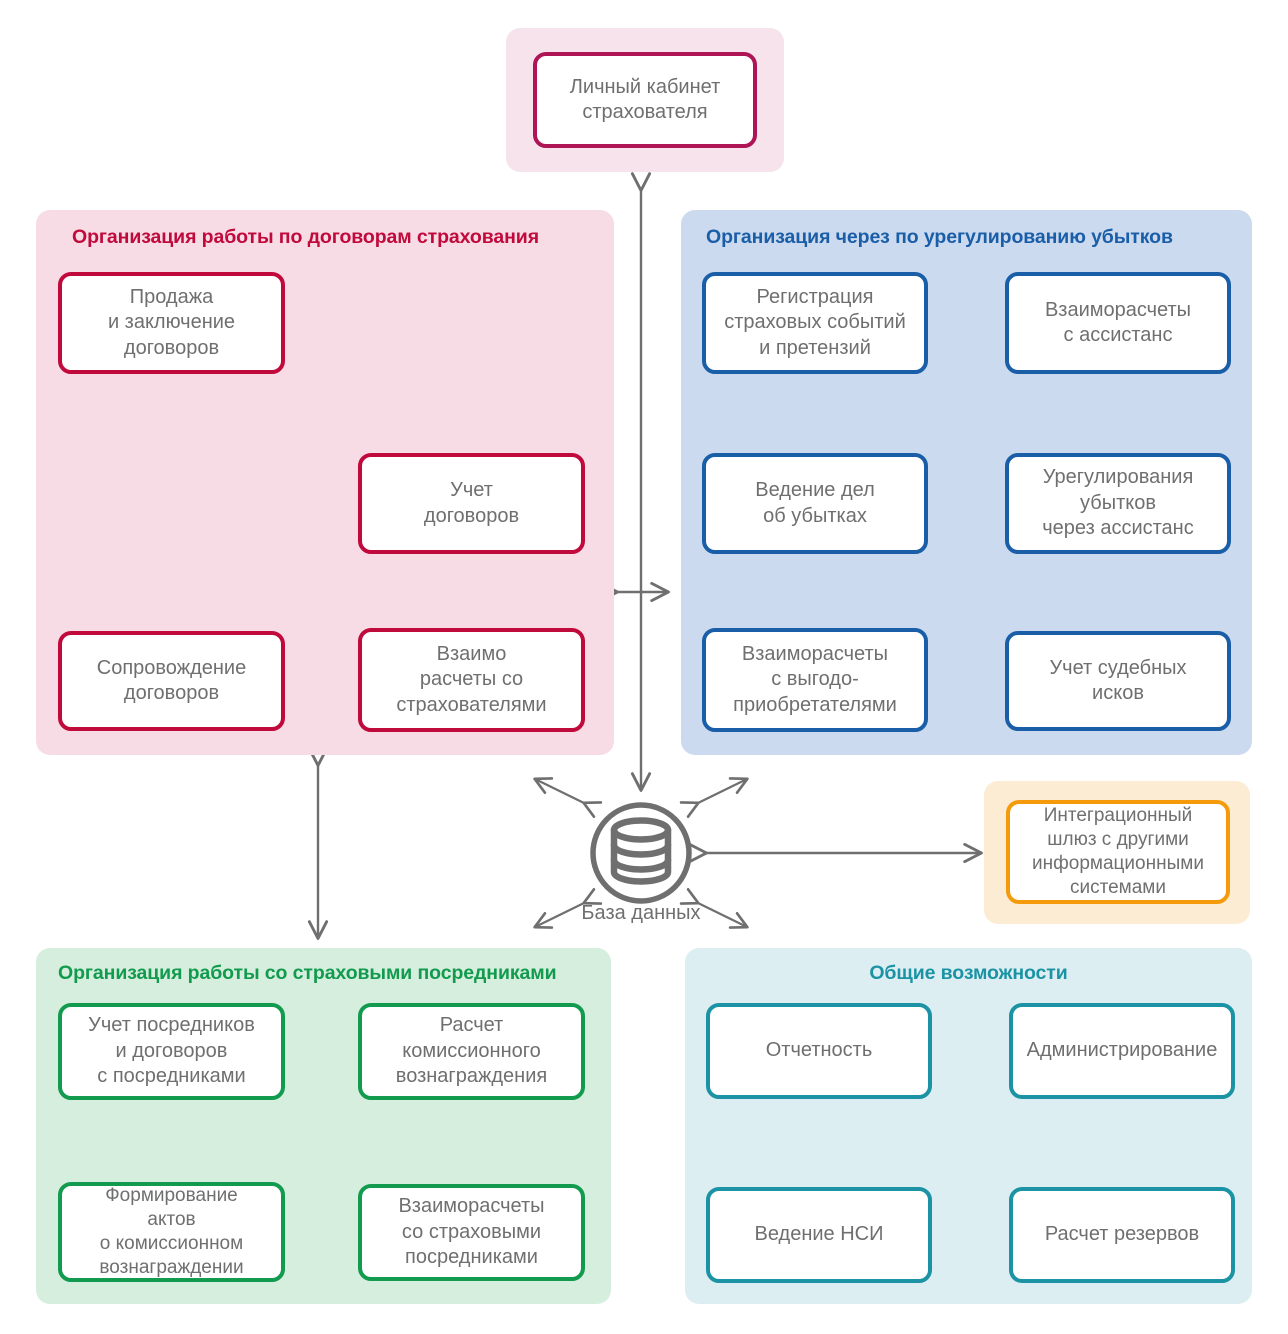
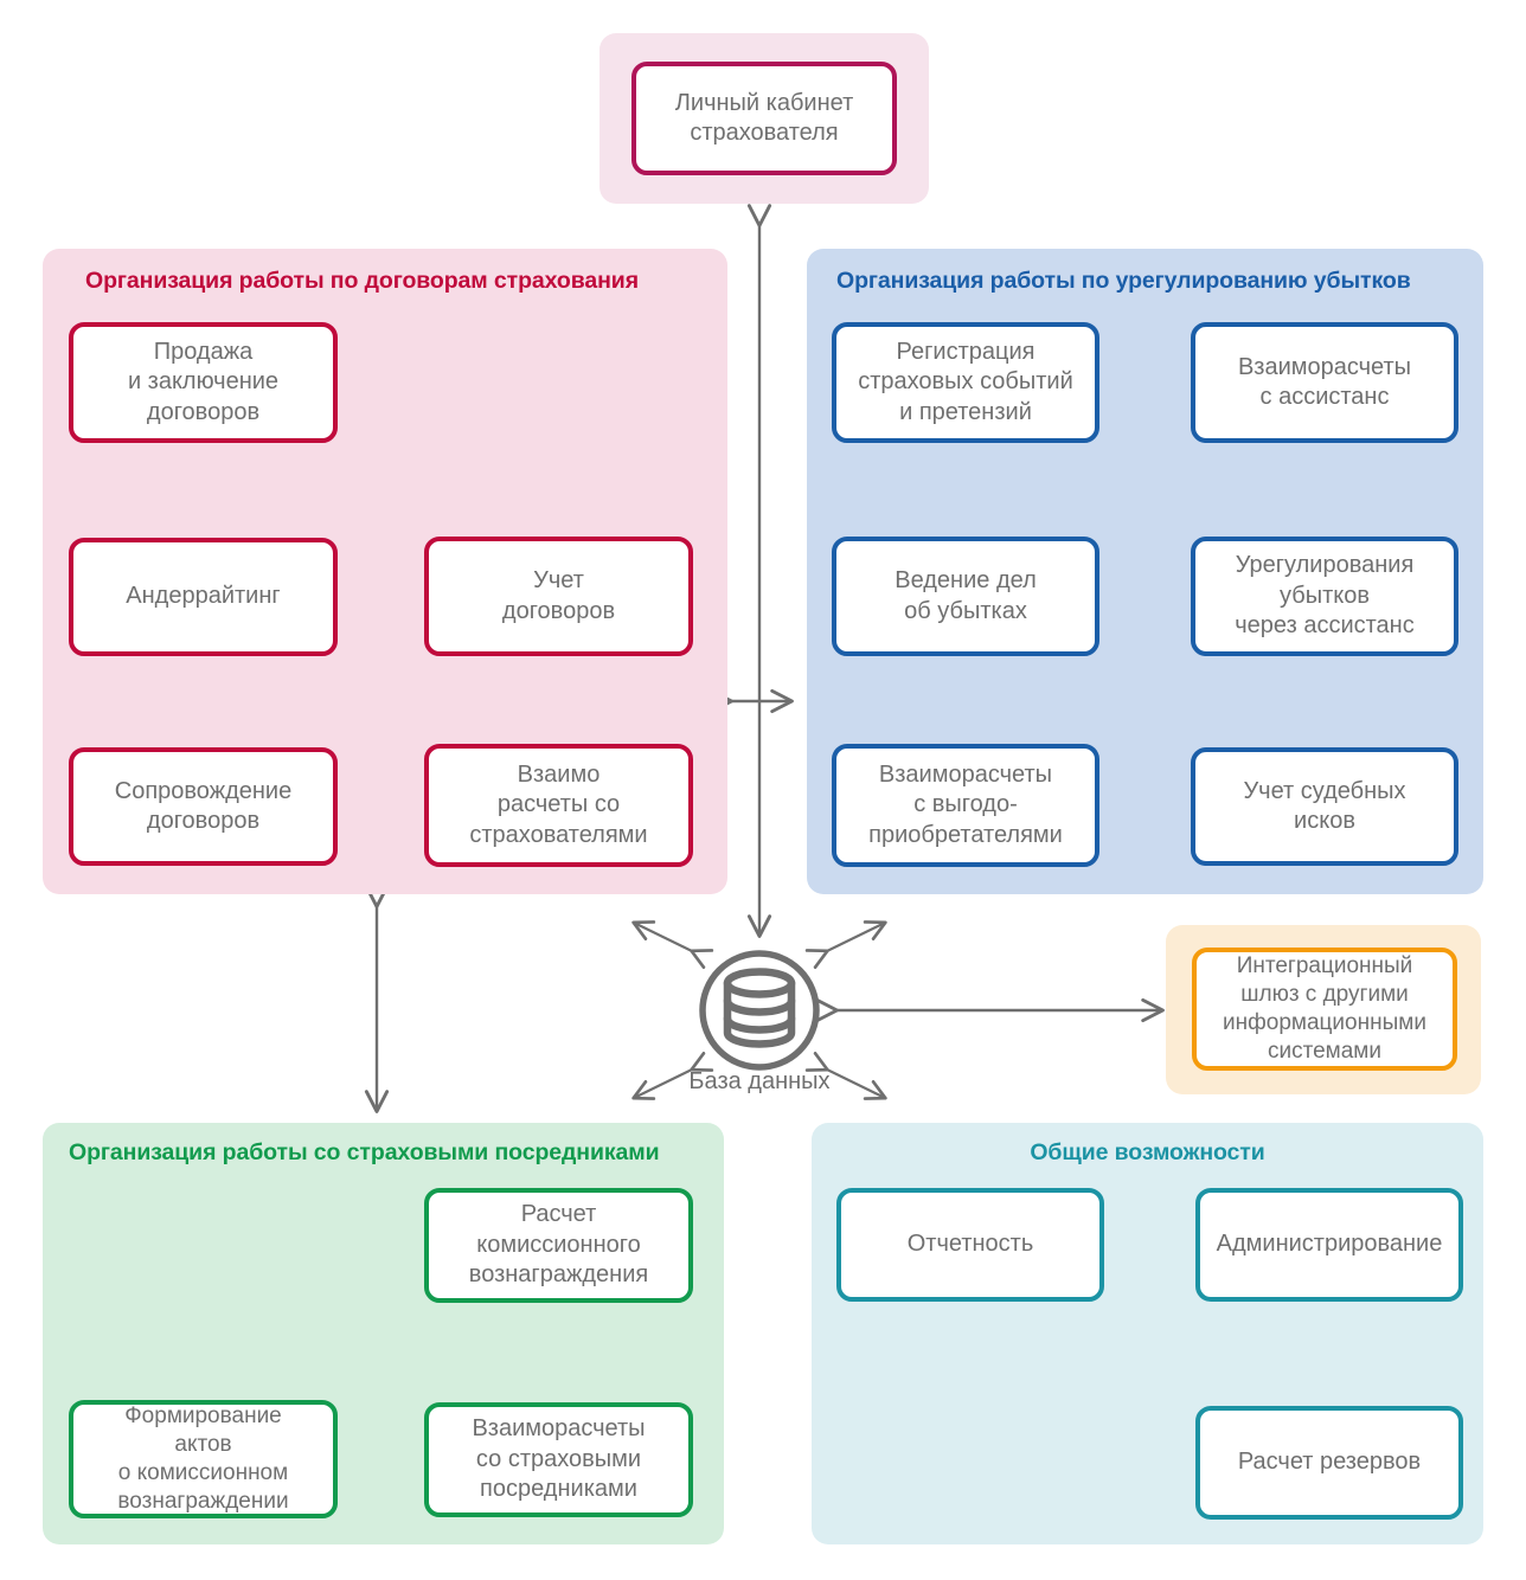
  Личный кабинет
  страхователя
  Организация работы по договорам страхования
  Продажа
  и заключение
  договоров
+ Андеррайтинг
  Учет
  договоров
  Сопровождение
  договоров
  Взаимо
  расчеты со
  страхователями
- Организация через по урегулированию убытков
+ Организация работы по урегулированию убытков
  Регистрация
  страховых событий
  и претензий
  Взаиморасчеты
  с ассистанс
  Ведение дел
  об убытках
  Урегулирования
  убытков
  через ассистанс
  Взаиморасчеты
  с выгодо-
  приобретателями
  Учет судебных
  исков
  База данных
  Интеграционный
  шлюз с другими
  информационными
  системами
  Организация работы со страховыми посредниками
- Учет посредников
- и договоров
- с посредниками
  Расчет
  комиссионного
  вознаграждения
  Формирование
  актов
  о комиссионном
  вознаграждении
  Взаиморасчеты
  со страховыми
  посредниками
  Общие возможности
  Отчетность
  Администрирование
- Ведение НСИ
  Расчет резервов
